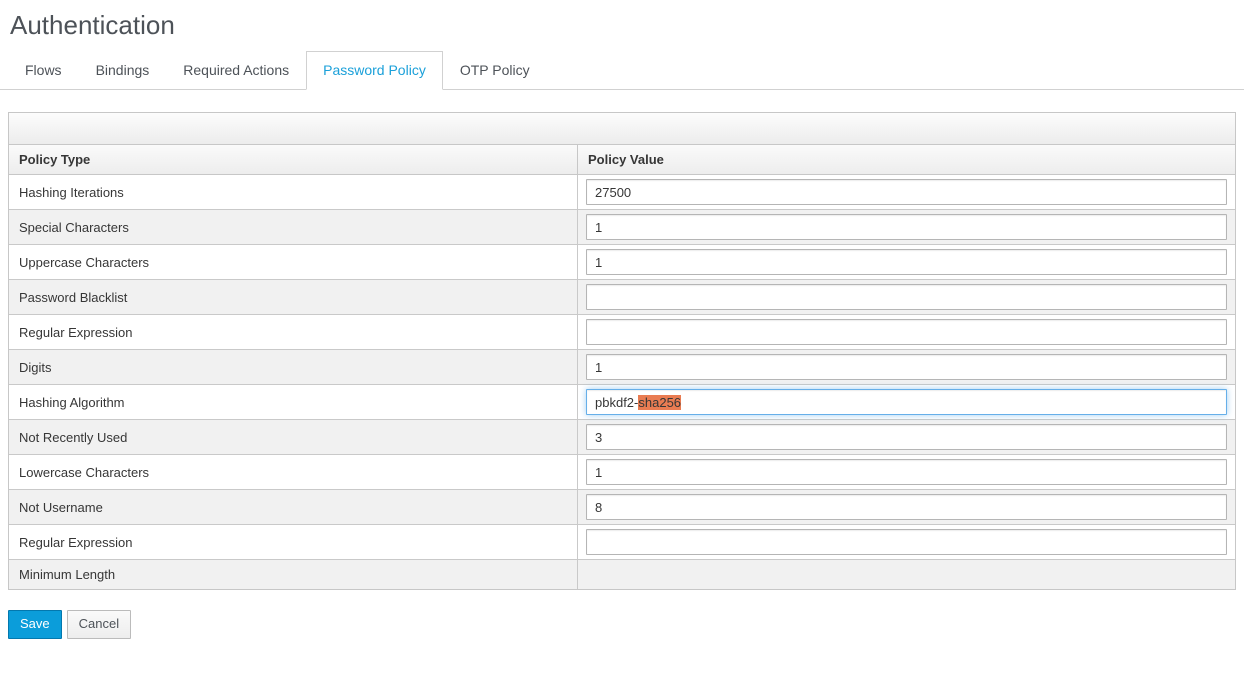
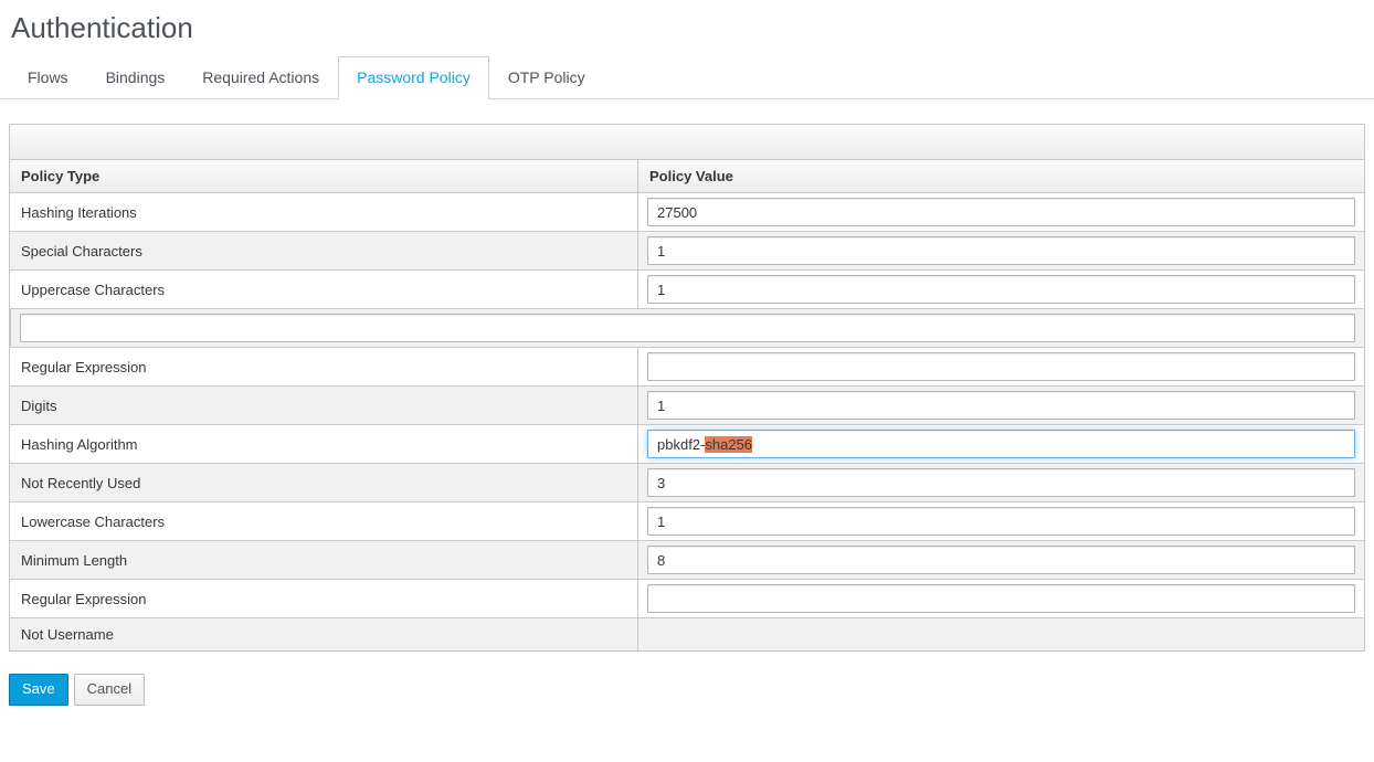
  Authentication
  Flows
  Bindings
  Required Actions
  Password Policy
  OTP Policy
  Policy Type
  Policy Value
  Hashing Iterations
  27500
  Special Characters
  1
  Uppercase Characters
  1
- Password Blacklist
  Regular Expression
  Digits
  1
  Hashing Algorithm
  pbkdf2-
  sha256
  Not Recently Used
  3
  Lowercase Characters
  1
- Not Username
+ Minimum Length
  8
  Regular Expression
- Minimum Length
+ Not Username
  Save
  Cancel
